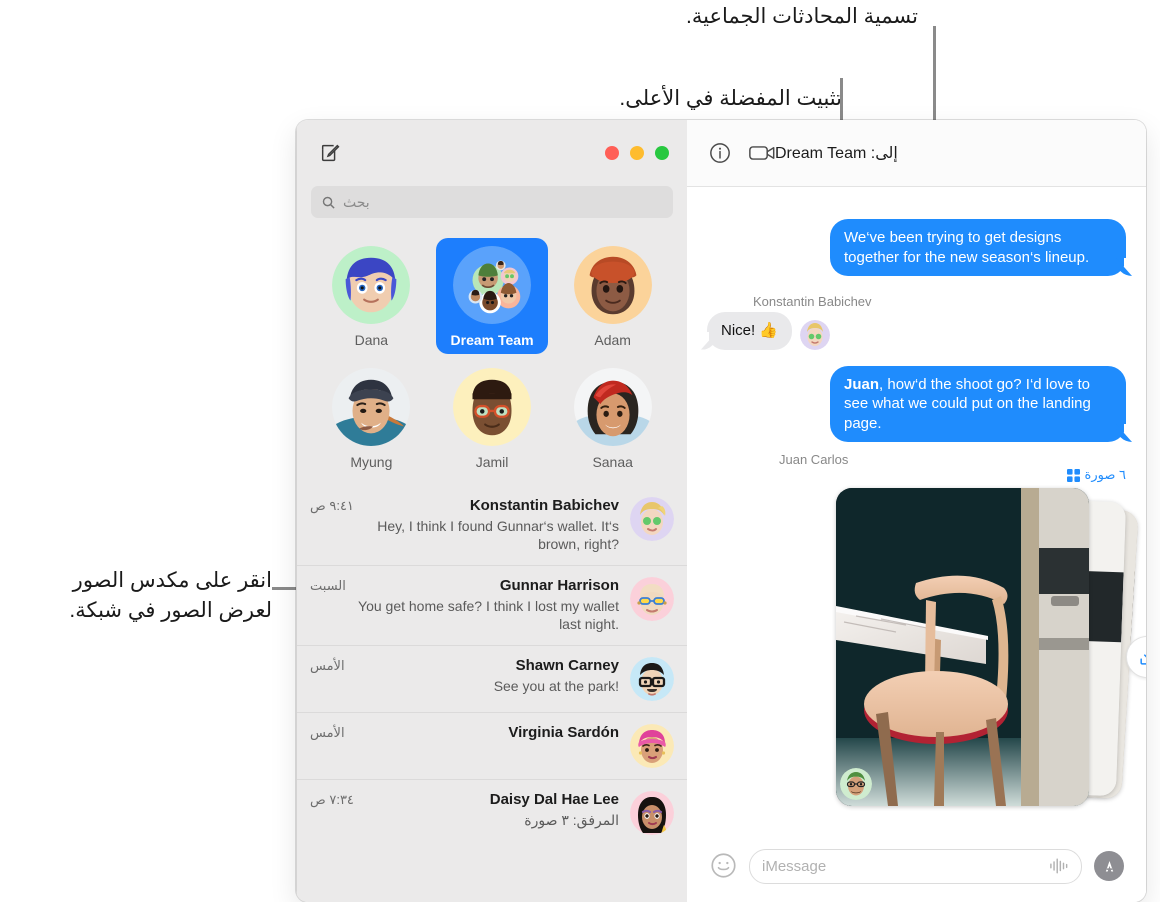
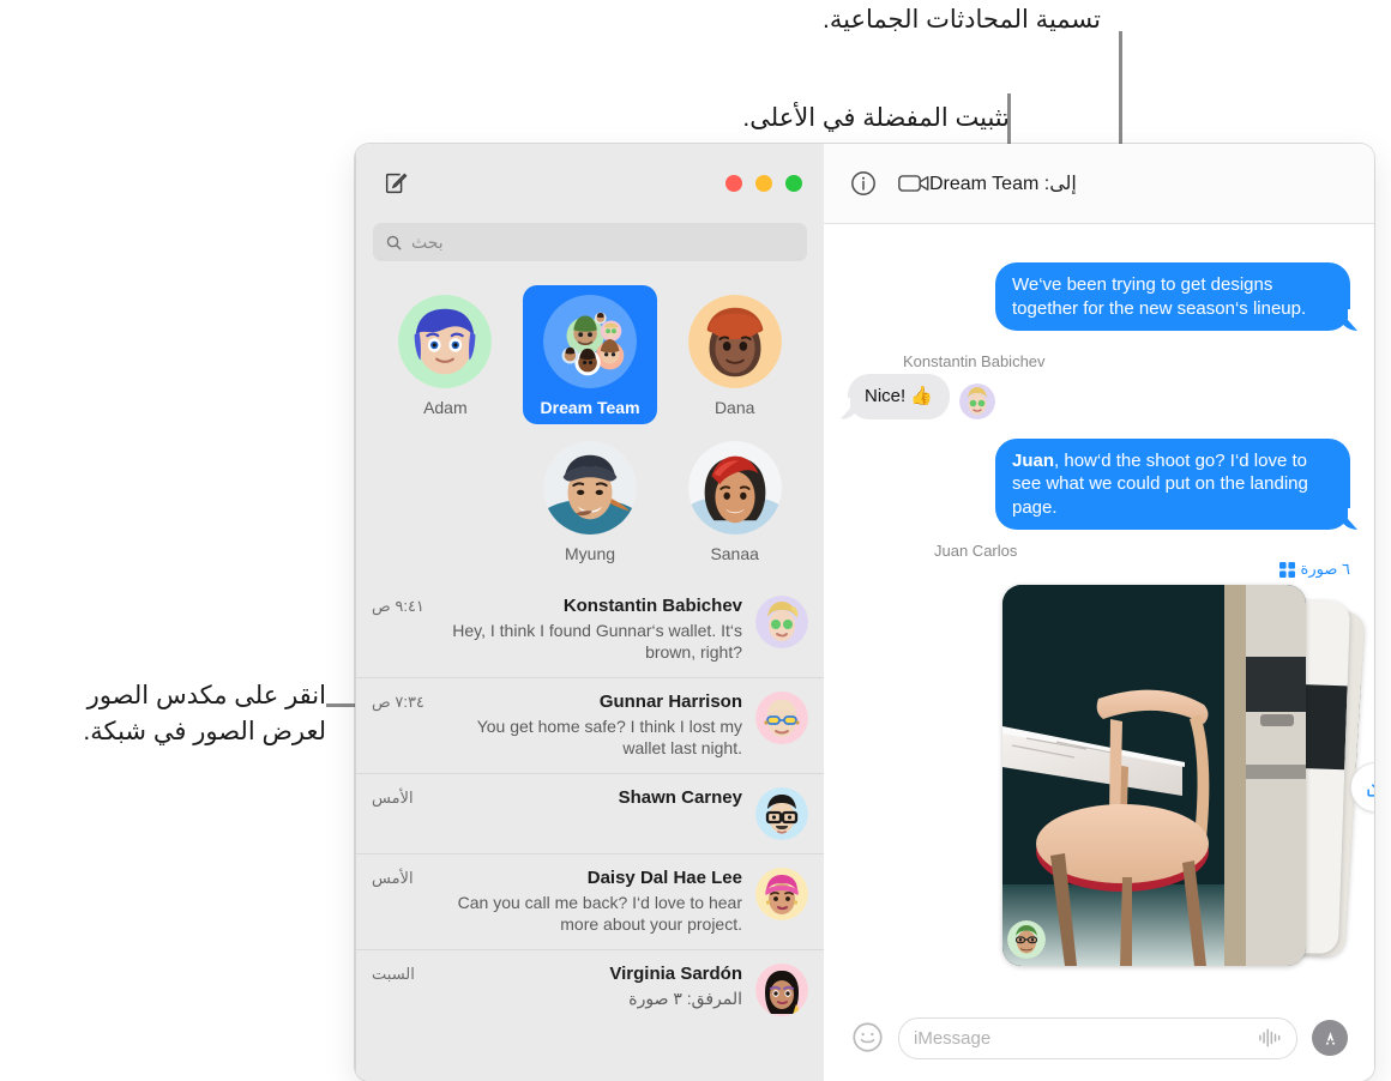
  تسمية المحادثات الجماعية.
  ثبيت المفضلة في الأعلى.
  انقر على مكدس الصور
  لعرض الصور في شبكة.
  بحث
- Adam
+ Dana
  Dream Team
- Dana
+ Adam
  Sanaa
- Jamil
  Myung
  Konstantin Babichev
  Hey, I think I found Gunnar‘s wallet. It‘s brown, right?
  ٩:٤١ ص
  Gunnar Harrison
  You get home safe? I think I lost my wallet last night.
- السبت
+ ٧:٣٤ ص
  Shawn Carney
- See you at the park!
  الأمس
- Virginia Sardón
+ Daisy Dal Hae Lee
+ Can you call me back? I‘d love to hear more about your project.
  الأمس
- Daisy Dal Hae Lee
+ Virginia Sardón
  المرفق: ٣ صورة
- ٧:٣٤ ص
+ السبت
  إلى: Dream Team
  We‘ve been trying to get designs together for the new season‘s lineup.
  Konstantin Babichev
  Nice! 👍
  Juan, how‘d the shoot go? I‘d love to see what we could put on the landing page.
  Juan Carlos
  ٦ صورة
  iMessage
